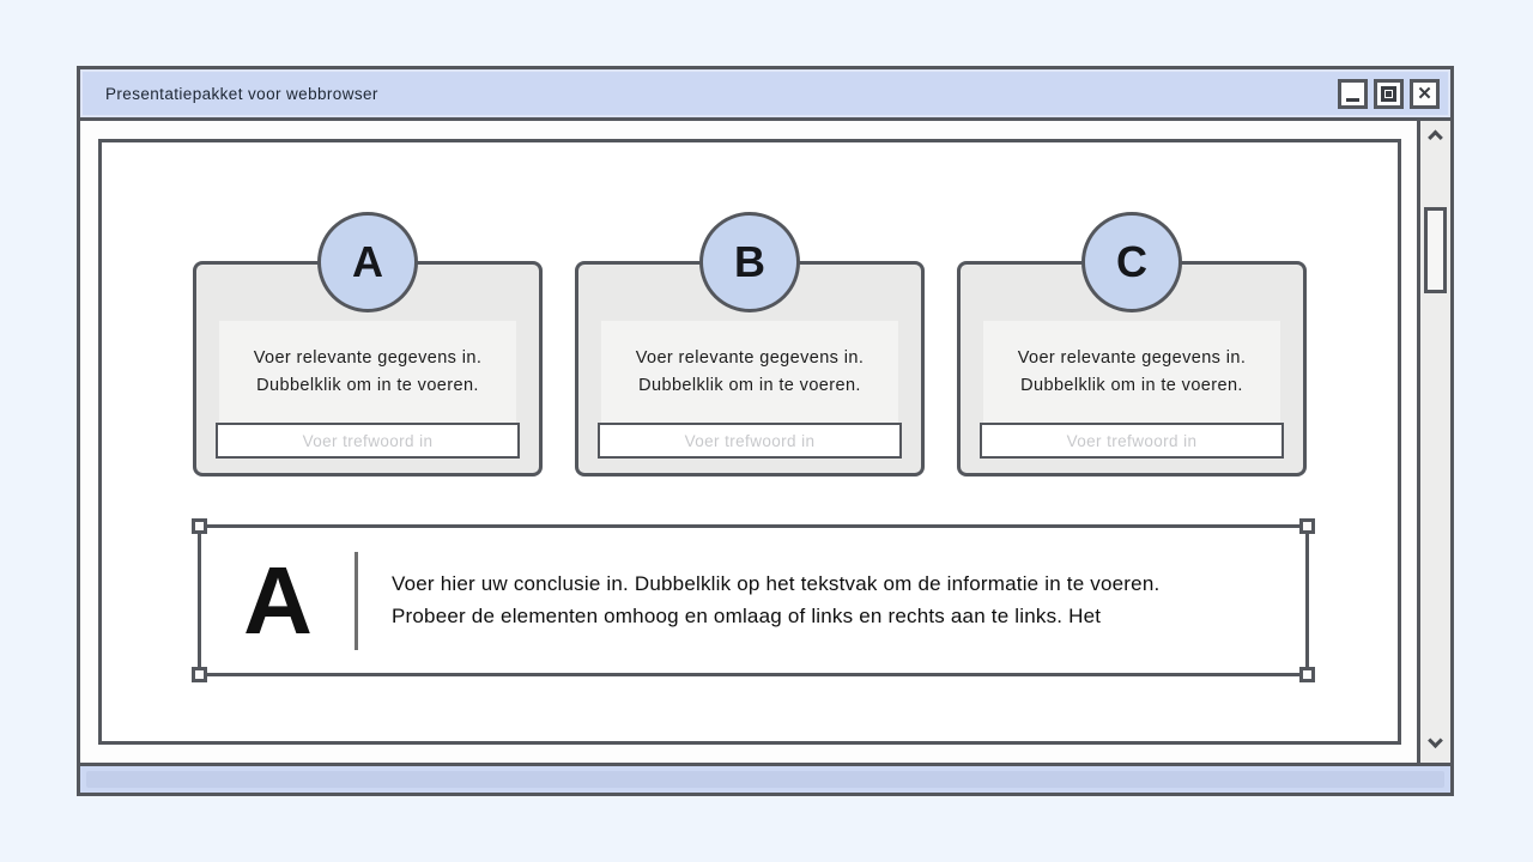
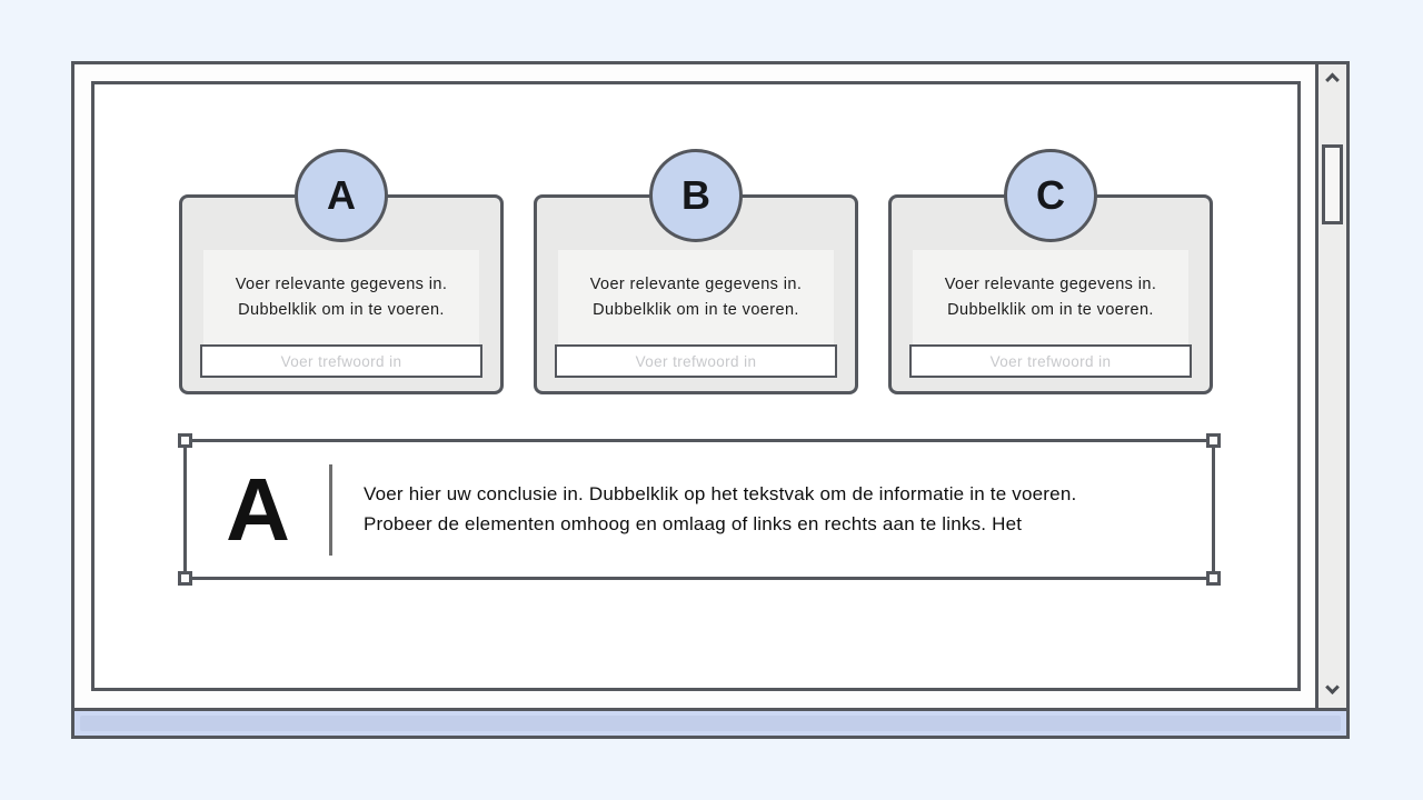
- Presentatiepakket voor webbrowser
- ✕
  A
  Voer relevante gegevens in.
  Dubbelklik om in te voeren.
  Voer trefwoord in
  B
  Voer relevante gegevens in.
  Dubbelklik om in te voeren.
  Voer trefwoord in
  C
  Voer relevante gegevens in.
  Dubbelklik om in te voeren.
  Voer trefwoord in
  A
  Voer hier uw conclusie in. Dubbelklik op het tekstvak om de informatie in te voeren.
  Probeer de elementen omhoog en omlaag of links en rechts aan te links. Het
